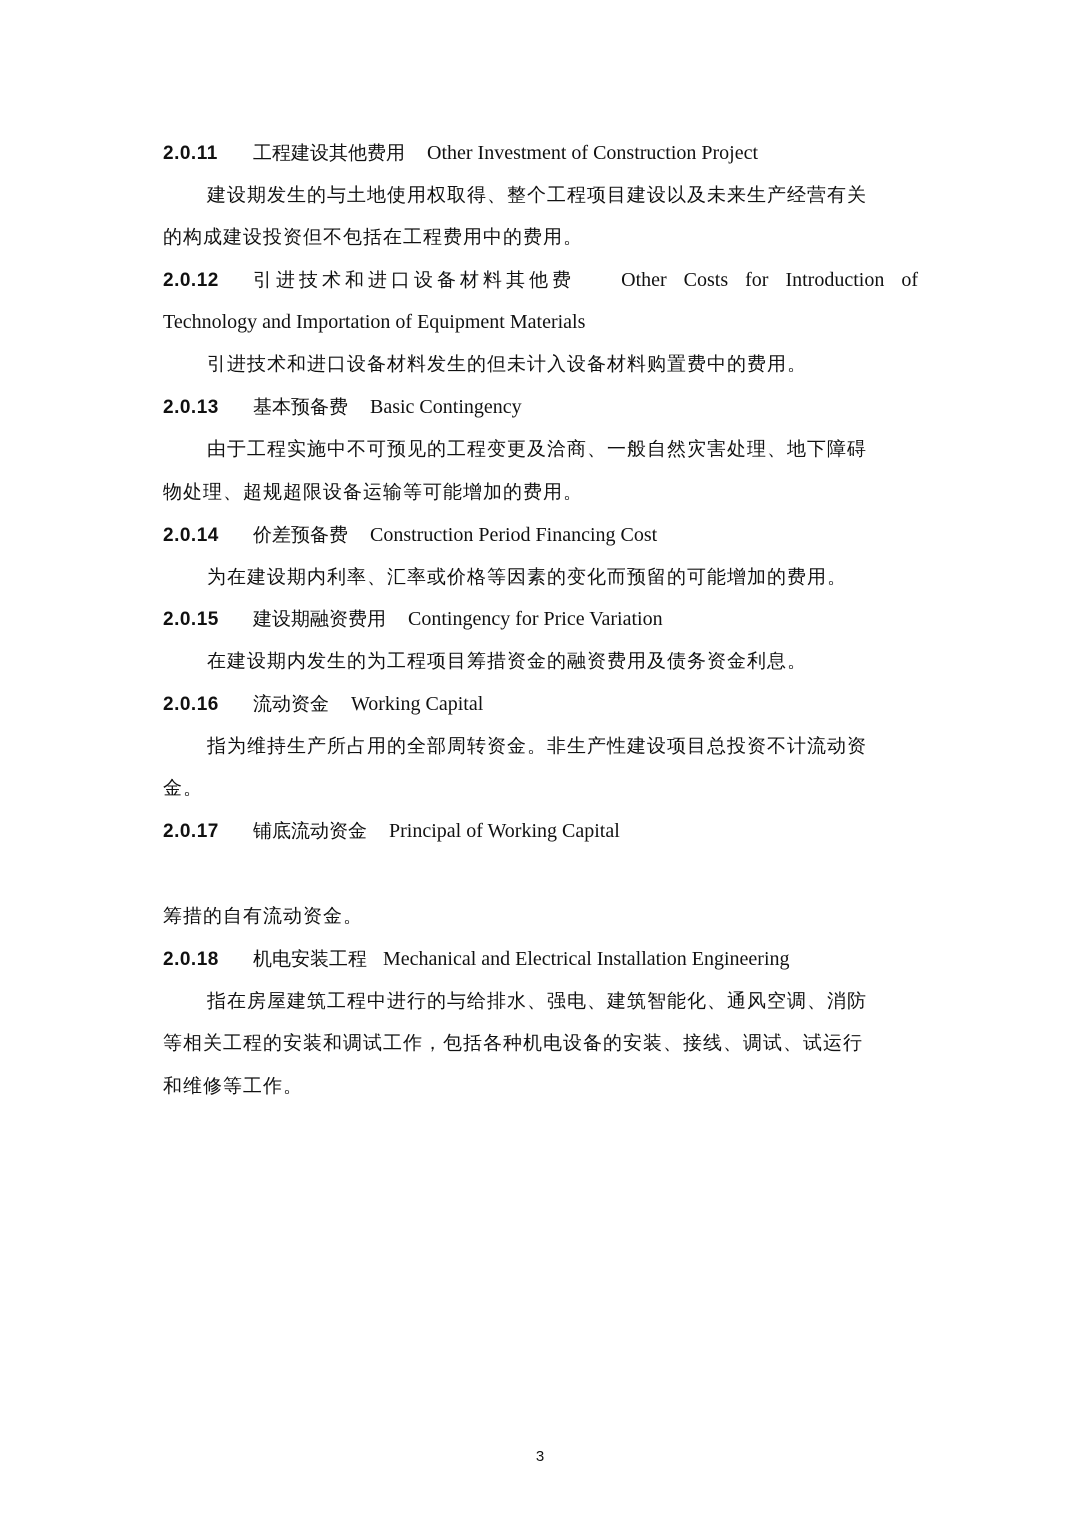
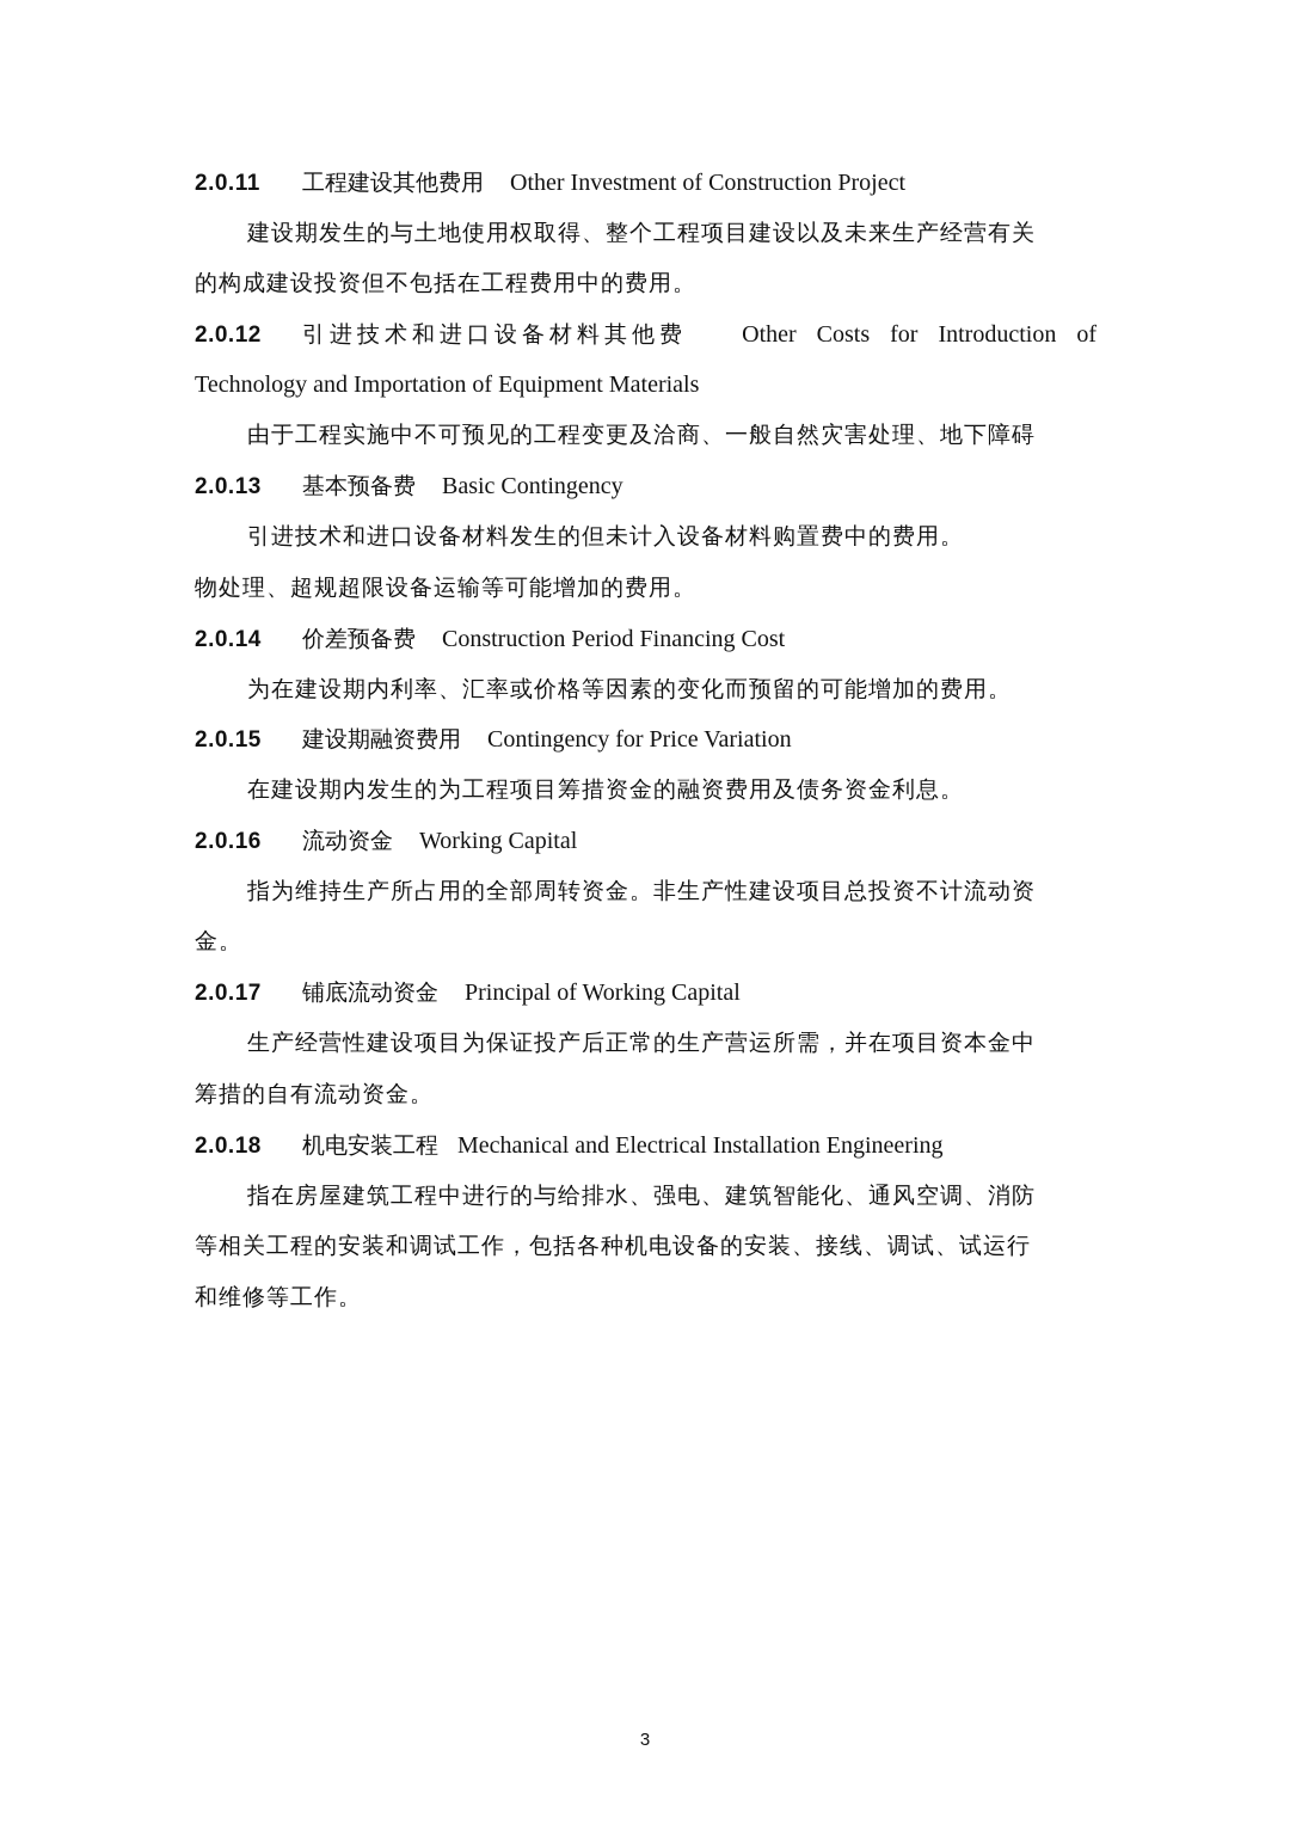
  2.0.11 工程建设其他费用 Other Investment of Construction Project
  建设期发生的与土地使用权取得、整个工程项目建设以及未来生产经营有关
  的构成建设投资但不包括在工程费用中的费用。
  2.0.12
  引进技术和进口设备材料其他费
  Other Costs for Introduction of
  Technology and Importation of Equipment Materials
- 引进技术和进口设备材料发生的但未计入设备材料购置费中的费用。
+ 由于工程实施中不可预见的工程变更及洽商、一般自然灾害处理、地下障碍
  2.0.13 基本预备费 Basic Contingency
- 由于工程实施中不可预见的工程变更及洽商、一般自然灾害处理、地下障碍
+ 引进技术和进口设备材料发生的但未计入设备材料购置费中的费用。
  物处理、超规超限设备运输等可能增加的费用。
  2.0.14 价差预备费 Construction Period Financing Cost
  为在建设期内利率、汇率或价格等因素的变化而预留的可能增加的费用。
  2.0.15 建设期融资费用 Contingency for Price Variation
  在建设期内发生的为工程项目筹措资金的融资费用及债务资金利息。
  2.0.16 流动资金 Working Capital
  指为维持生产所占用的全部周转资金。非生产性建设项目总投资不计流动资
  金。
  2.0.17 铺底流动资金 Principal of Working Capital
+ 生产经营性建设项目为保证投产后正常的生产营运所需，并在项目资本金中
  筹措的自有流动资金。
  2.0.18 机电安装工程 Mechanical and Electrical Installation Engineering
  指在房屋建筑工程中进行的与给排水、强电、建筑智能化、通风空调、消防
  等相关工程的安装和调试工作，包括各种机电设备的安装、接线、调试、试运行
  和维修等工作。
  3
